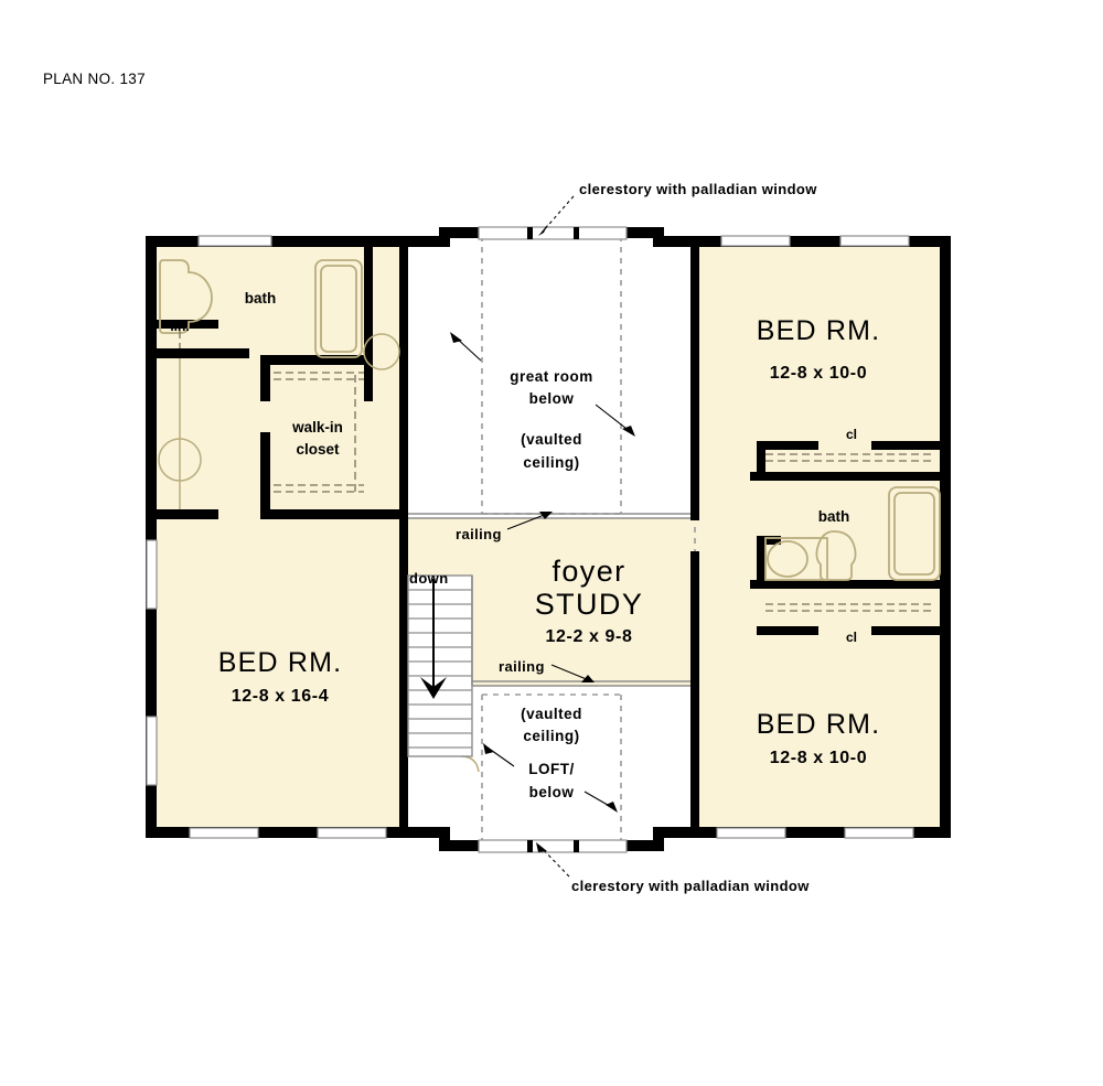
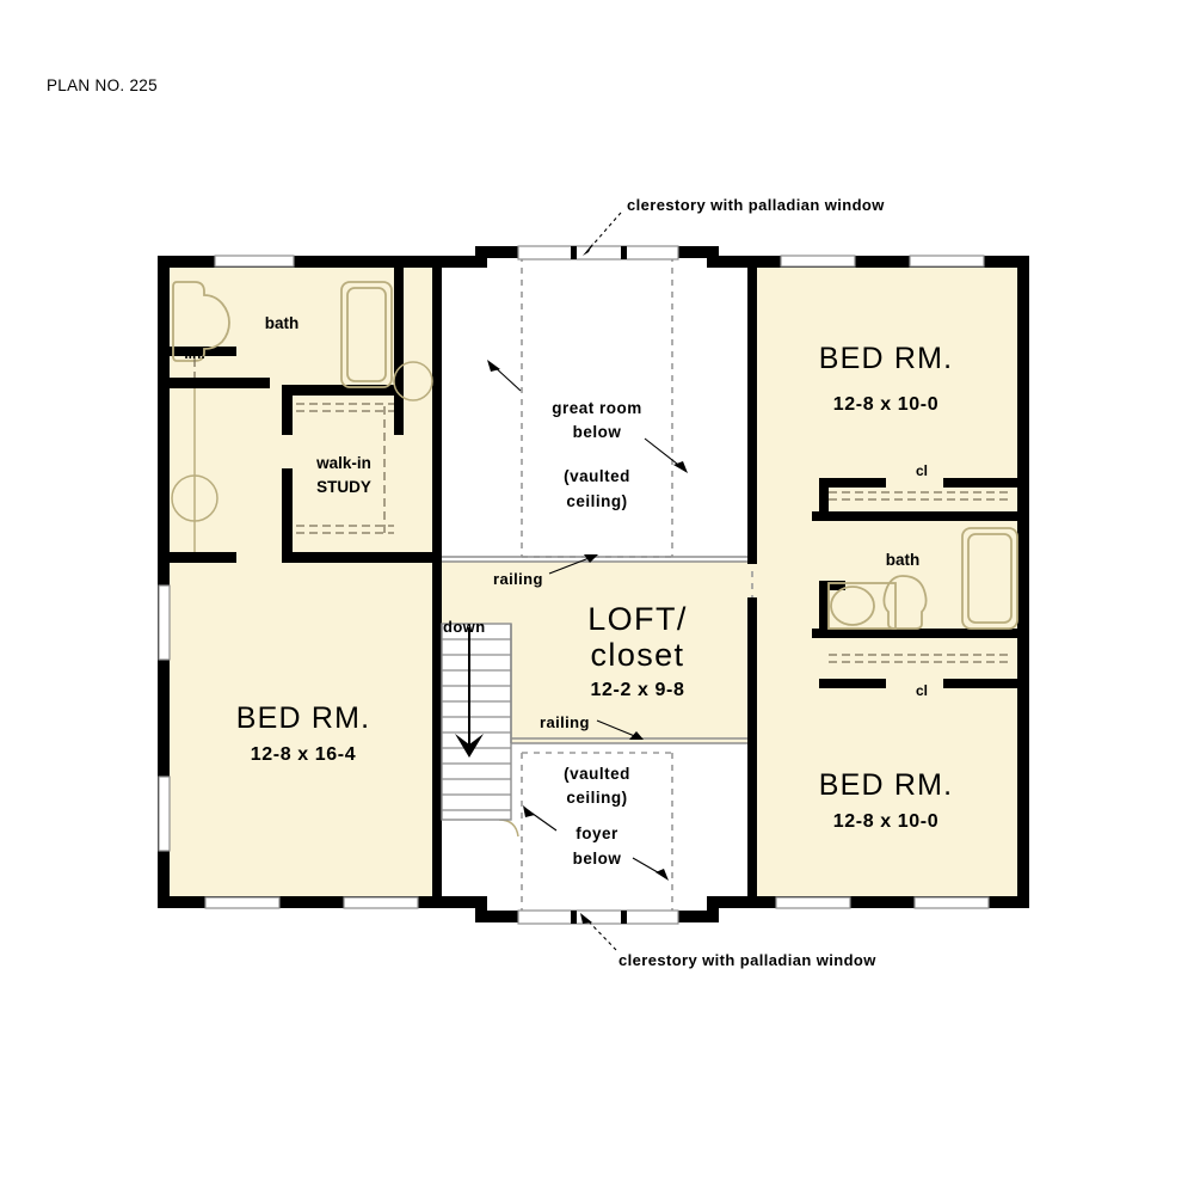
- PLAN NO. 137
+ PLAN NO. 225
  bath
  lin.
  walk-in
- closet
+ STUDY
  great room
  below
  (vaulted
  ceiling)
  BED RM.
  12-8 x 10-0
  cl
  bath
  cl
  BED RM.
  12-8 x 10-0
  BED RM.
  12-8 x 16-4
- foyer
+ LOFT/
- STUDY
+ closet
  12-2 x 9-8
  (vaulted
  ceiling)
- LOFT/
+ foyer
  below
  clerestory with palladian window
  clerestory with palladian window
  railing
  railing
  down
